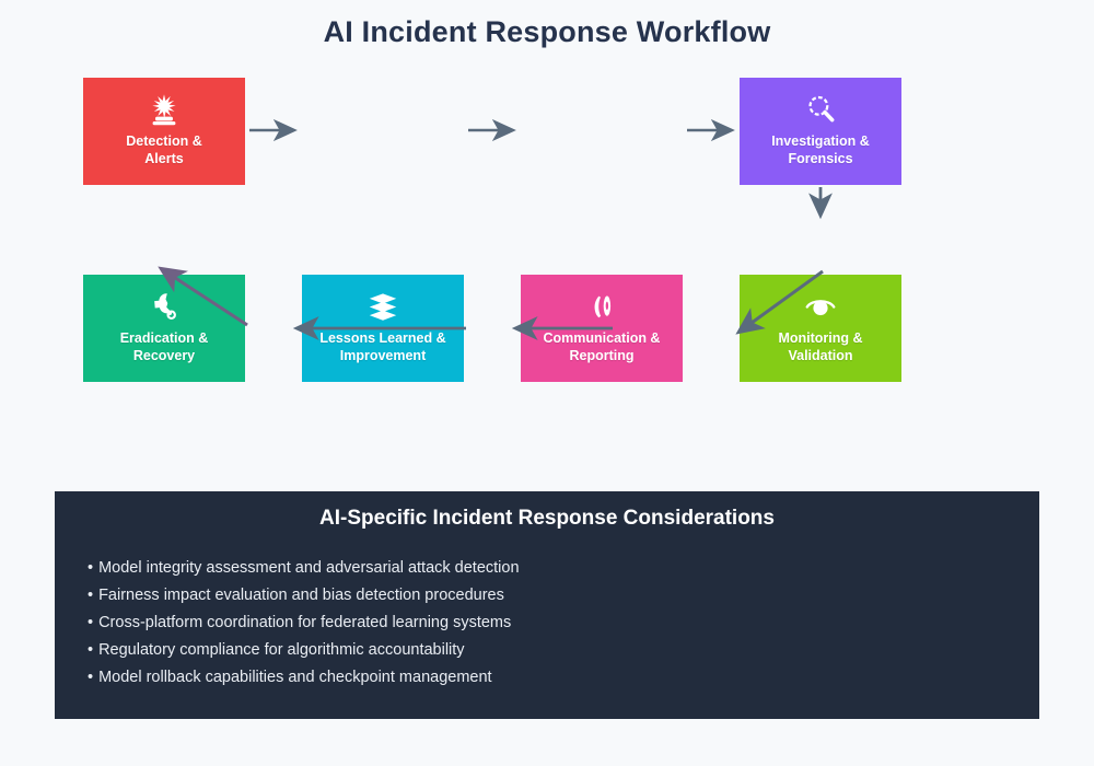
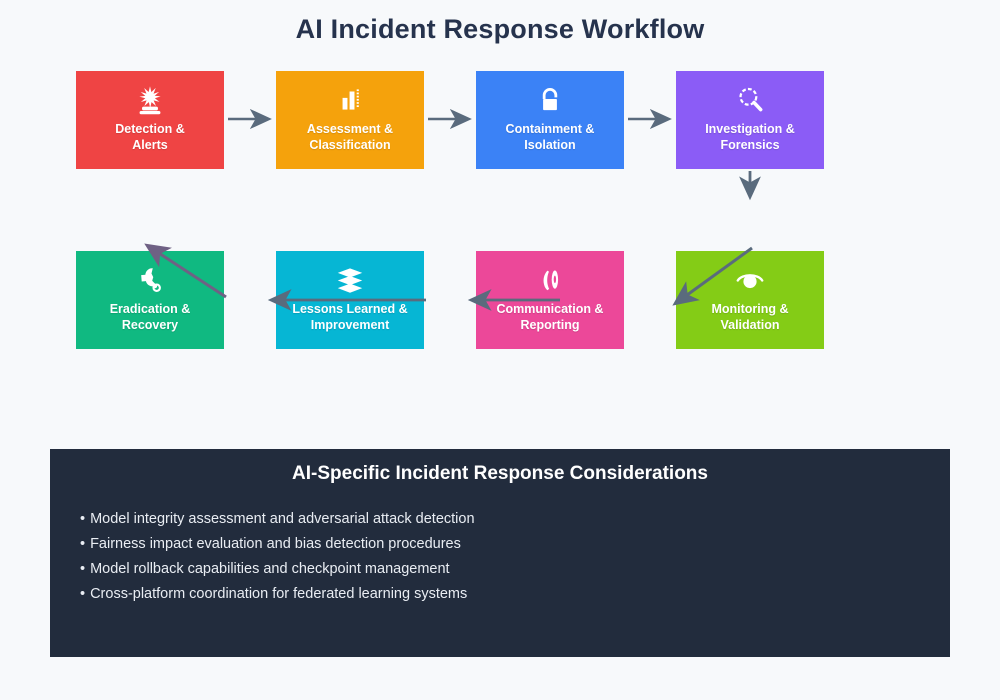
  AI Incident Response Workflow
  Detection &
  Alerts
+ Assessment &
+ Classification
+ Containment &
+ Isolation
  Investigation &
  Forensics
  Eradication &
  Recovery
  Lessons Learned &
  Improvement
  Communication &
  Reporting
  Monitoring &
  Validation
  AI-Specific Incident Response Considerations
  • Model integrity assessment and adversarial attack detection
  • Fairness impact evaluation and bias detection procedures
- • Cross-platform coordination for federated learning systems
+ • Model rollback capabilities and checkpoint management
- • Regulatory compliance for algorithmic accountability
- • Model rollback capabilities and checkpoint management
+ • Cross-platform coordination for federated learning systems
